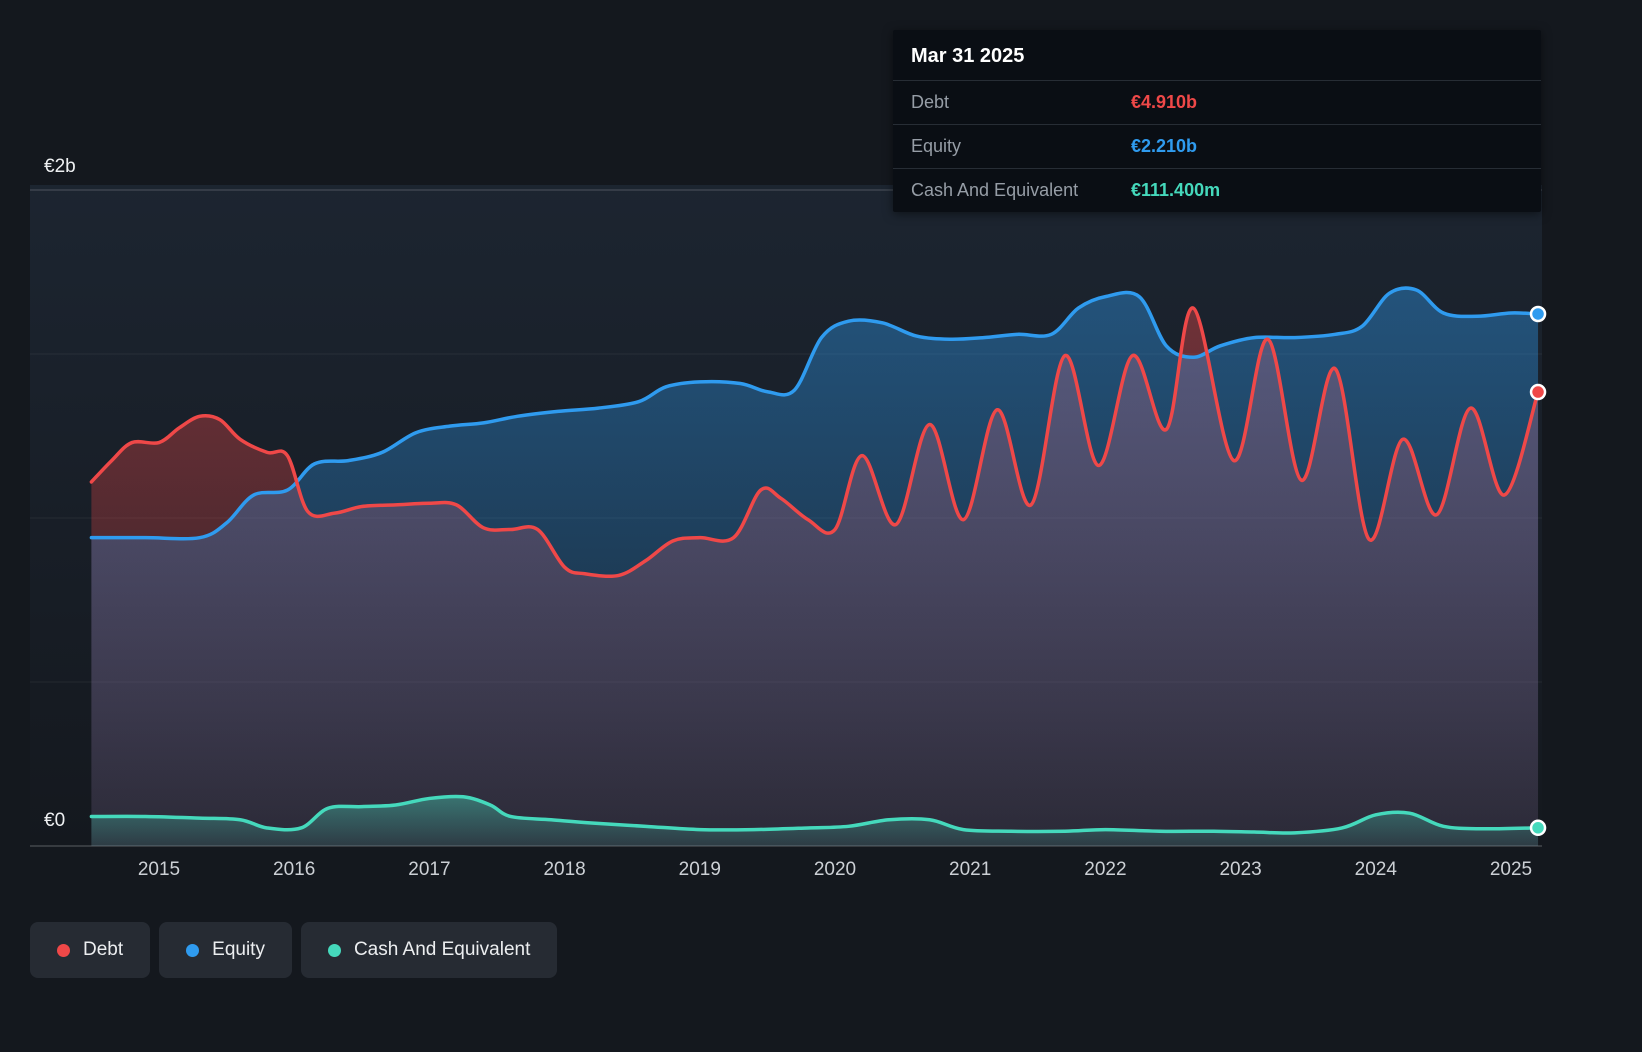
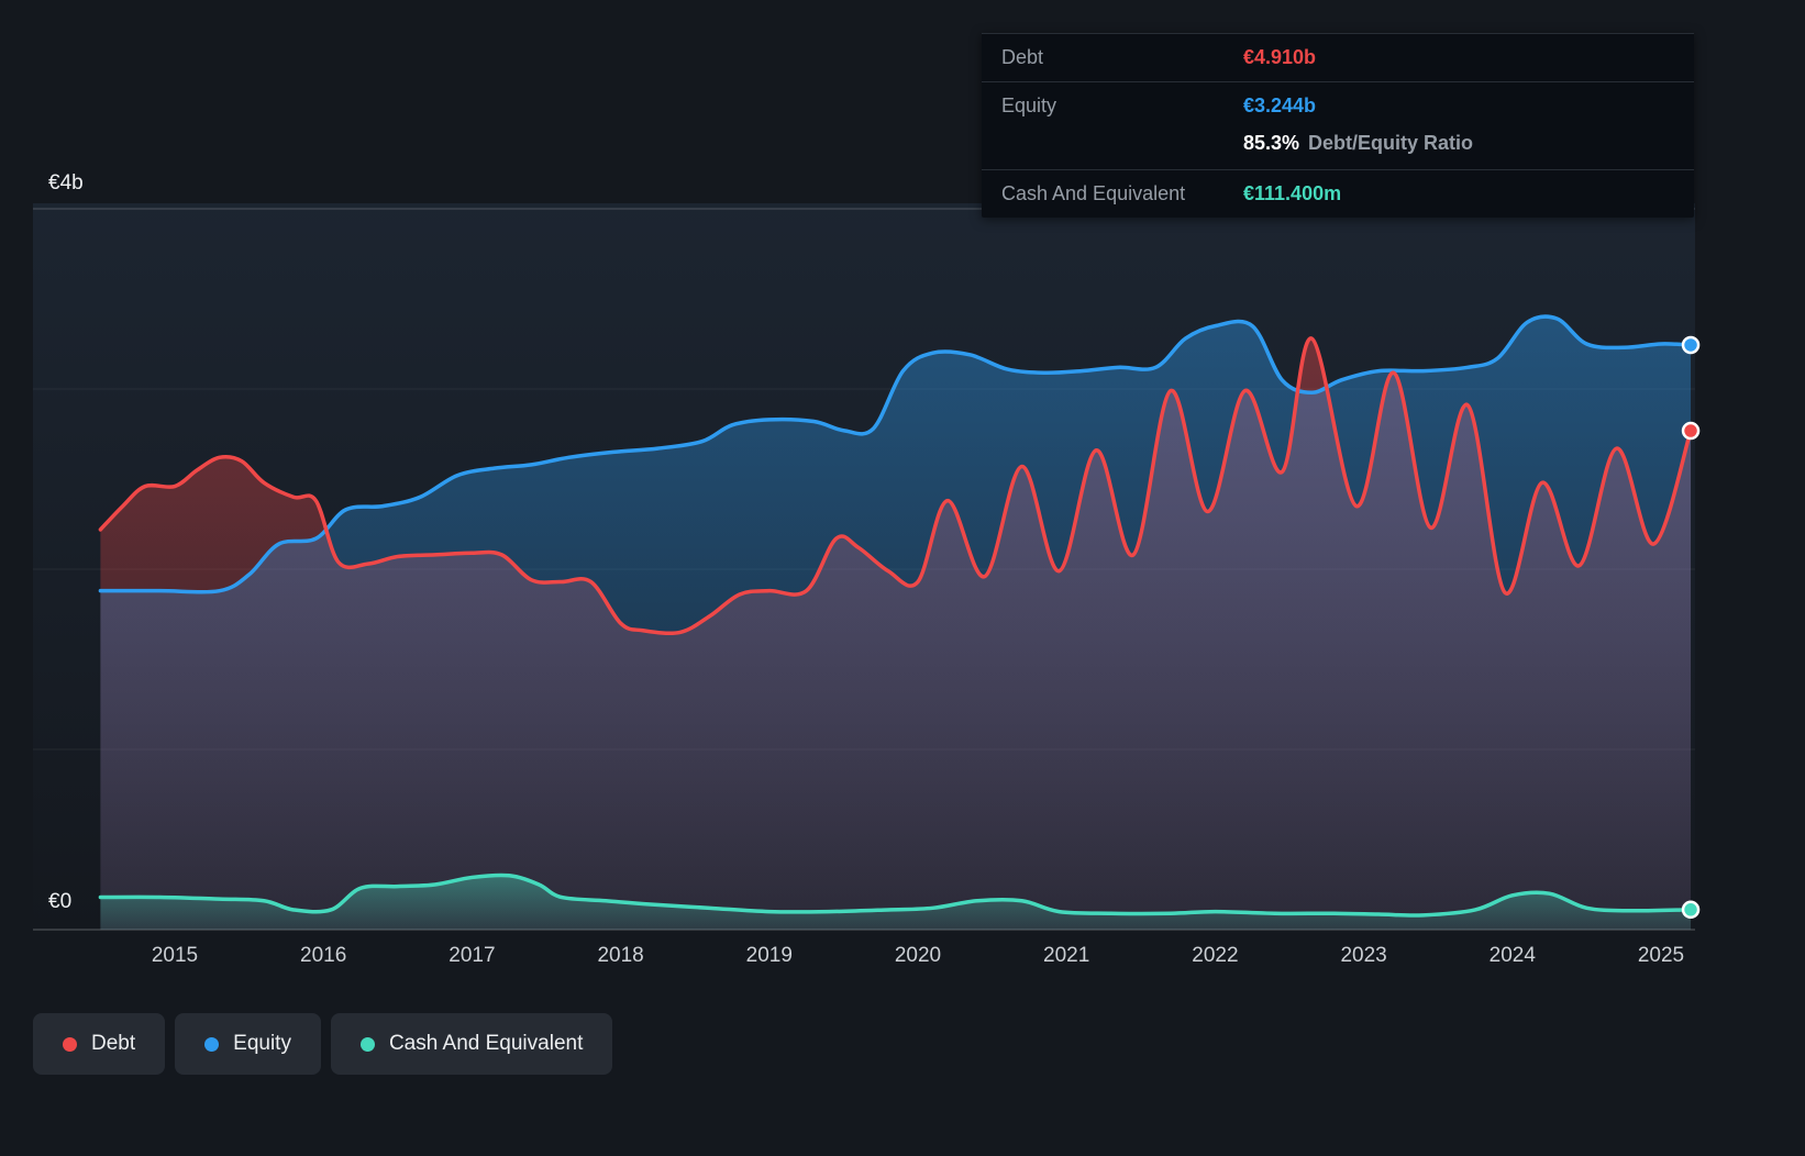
- €2b
+ €4b
  €0
  2015
  2016
  2017
  2018
  2019
  2020
  2021
  2022
  2023
  2024
  2025
- Mar 31 2025
  Debt
  €4.910b
  Equity
- €2.210b
+ €3.244b
+ 85.3%
+ Debt/Equity Ratio
  Cash And Equivalent
  €111.400m
  Debt
  Equity
  Cash And Equivalent
